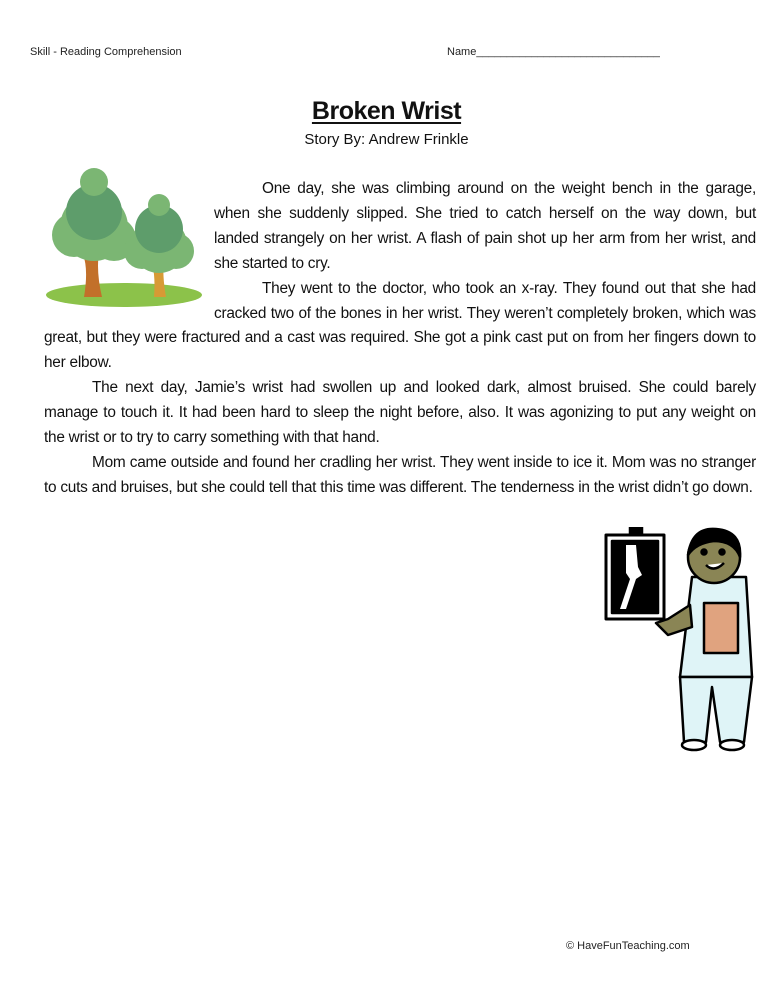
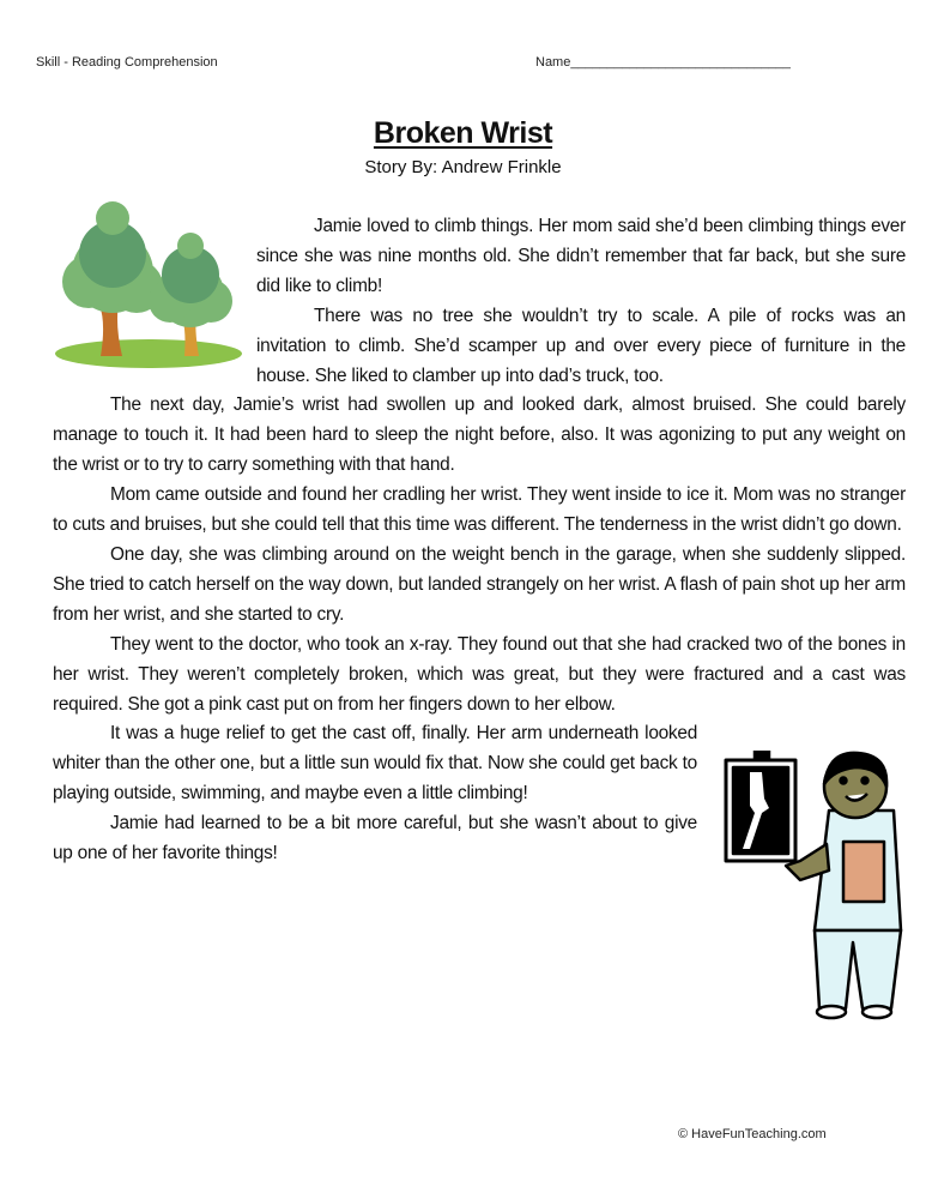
  Skill - Reading Comprehension
  Name______________________________
  Broken Wrist
  Story By: Andrew Frinkle
+ Jamie loved to climb things. Her mom said she’d been climbing things ever since she was nine months old. She didn’t remember that far back, but she sure did like to climb!
+ There was no tree she wouldn’t try to scale. A pile of rocks was an invitation to climb. She’d scamper up and over every piece of furniture in the house. She liked to clamber up into dad’s truck, too.
- One day, she was climbing around on the weight bench in the garage, when she suddenly slipped. She tried to catch herself on the way down, but landed strangely on her wrist. A flash of pain shot up her arm from her wrist, and she started to cry.
+ The next day, Jamie’s wrist had swollen up and looked dark, almost bruised. She could barely manage to touch it. It had been hard to sleep the night before, also. It was agonizing to put any weight on the wrist or to try to carry something with that hand.
- They went to the doctor, who took an x-ray. They found out that she had cracked two of the bones in her wrist. They weren’t completely broken, which was great, but they were fractured and a cast was required. She got a pink cast put on from her fingers down to her elbow.
+ Mom came outside and found her cradling her wrist. They went inside to ice it. Mom was no stranger to cuts and bruises, but she could tell that this time was different. The tenderness in the wrist didn’t go down.
- The next day, Jamie’s wrist had swollen up and looked dark, almost bruised. She could barely manage to touch it. It had been hard to sleep the night before, also. It was agonizing to put any weight on the wrist or to try to carry something with that hand.
+ One day, she was climbing around on the weight bench in the garage, when she suddenly slipped. She tried to catch herself on the way down, but landed strangely on her wrist. A flash of pain shot up her arm from her wrist, and she started to cry.
- Mom came outside and found her cradling her wrist. They went inside to ice it. Mom was no stranger to cuts and bruises, but she could tell that this time was different. The tenderness in the wrist didn’t go down.
+ They went to the doctor, who took an x-ray. They found out that she had cracked two of the bones in her wrist. They weren’t completely broken, which was great, but they were fractured and a cast was required. She got a pink cast put on from her fingers down to her elbow.
+ It was a huge relief to get the cast off, finally. Her arm underneath looked whiter than the other one, but a little sun would fix that. Now she could get back to playing outside, swimming, and maybe even a little climbing!
+ Jamie had learned to be a bit more careful, but she wasn’t about to give up one of her favorite things!
  © HaveFunTeaching.com
